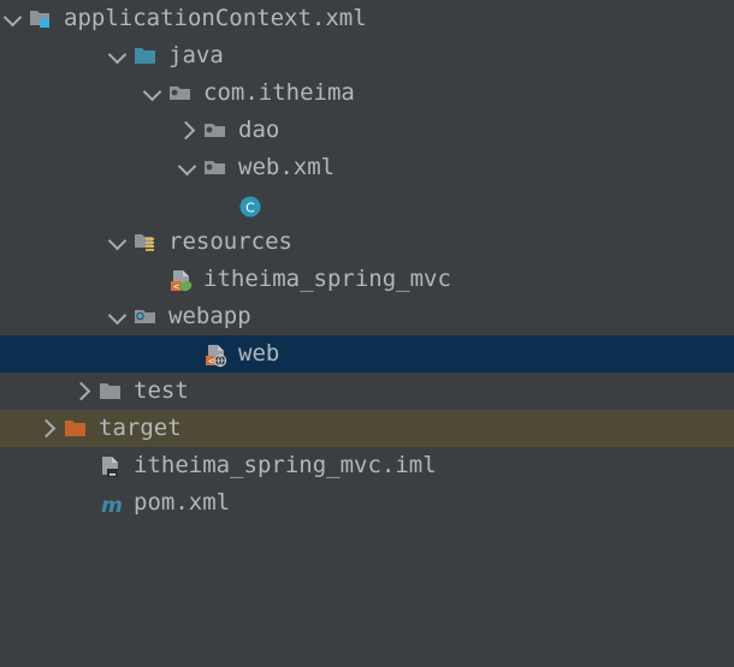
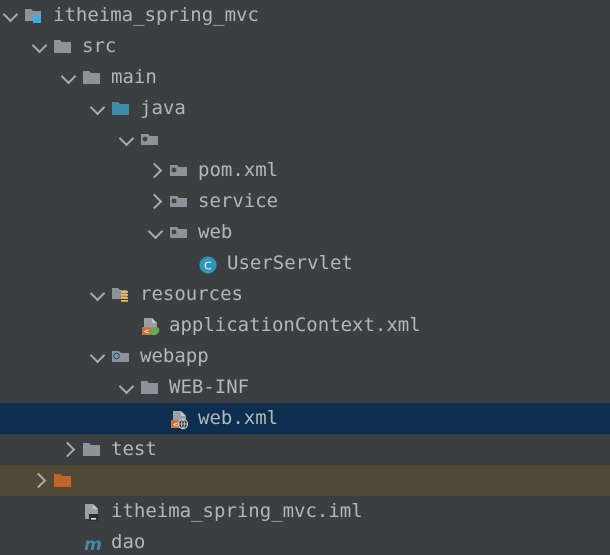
- applicationContext.xml
+ itheima_spring_mvc
+ src
+ main
  java
- com.itheima
- dao
+ pom.xml
+ service
- web.xml
+ web
  C
+ UserServlet
  resources
  <
- itheima_spring_mvc
+ applicationContext.xml
  webapp
+ WEB-INF
  <
- web
+ web.xml
  test
- target
  itheima_spring_mvc.iml
  m
- pom.xml
+ dao
